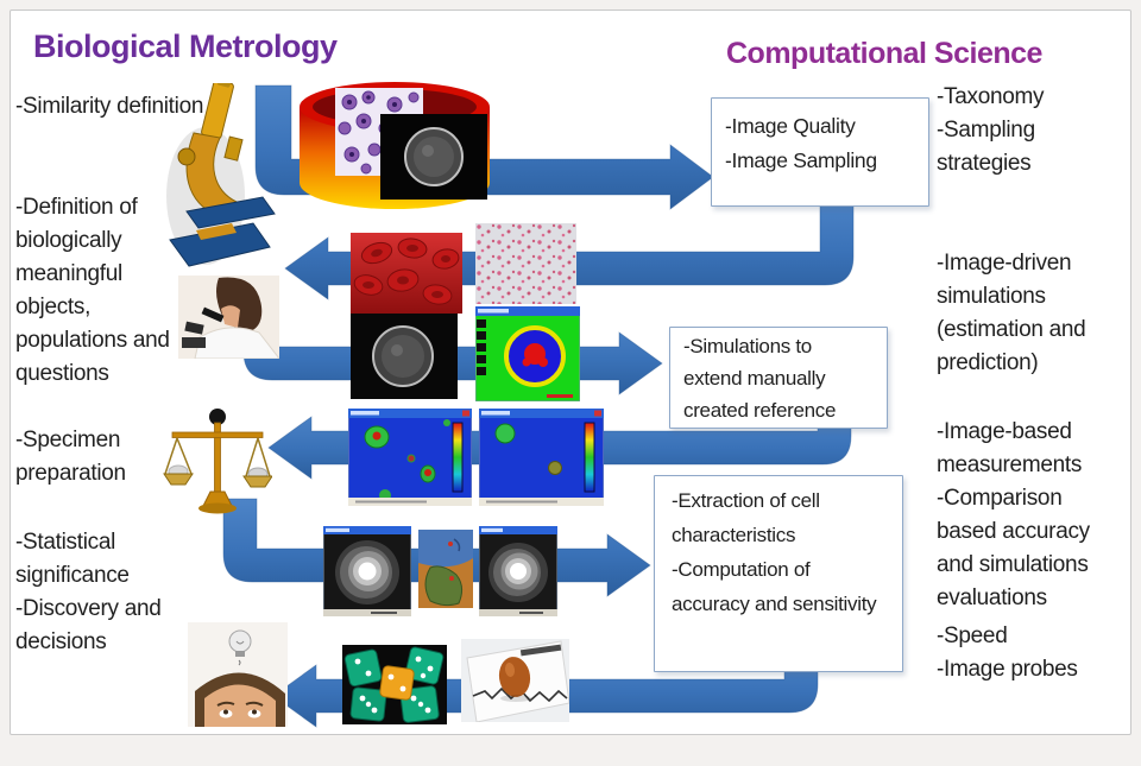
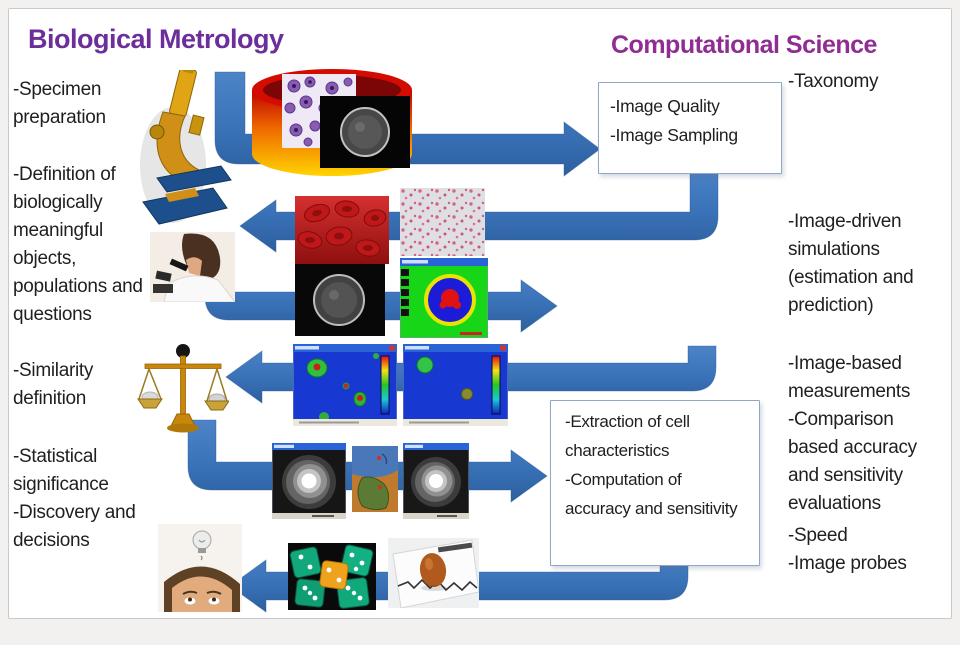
  Biological Metrology
  Computational Science
- -Similarity definition
+ -Specimen preparation
  -Definition of biologically meaningful objects, populations and questions
- -Specimen preparation
+ -Similarity definition
  -Statistical significance
  -Discovery and decisions
  -Taxonomy
- -Sampling strategies
  -Image-driven simulations (estimation and prediction)
  -Image-based measurements
- -Comparison based accuracy and simulations evaluations
+ -Comparison based accuracy and sensitivity evaluations
  -Speed
  -Image probes
  -Image Quality
  -Image Sampling
- -Simulations to extend manually created reference
  -Extraction of cell characteristics
  -Computation of accuracy and sensitivity
